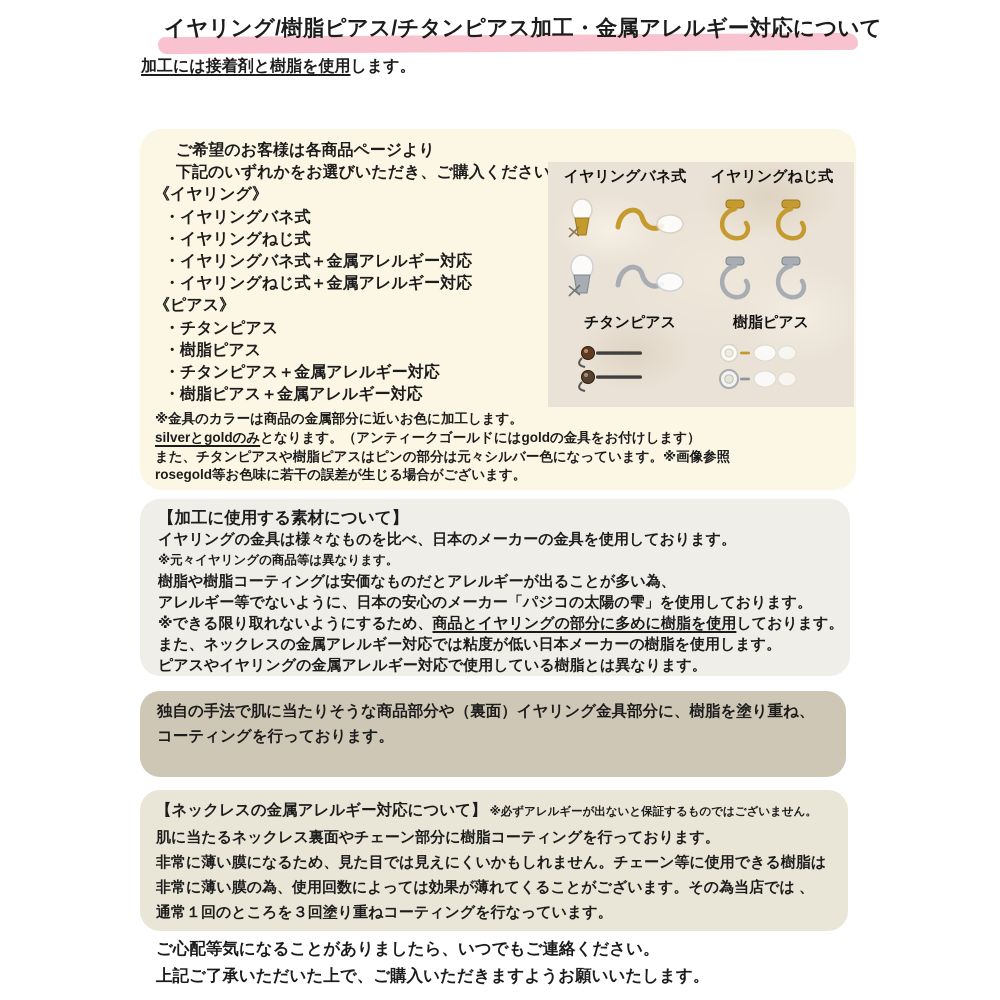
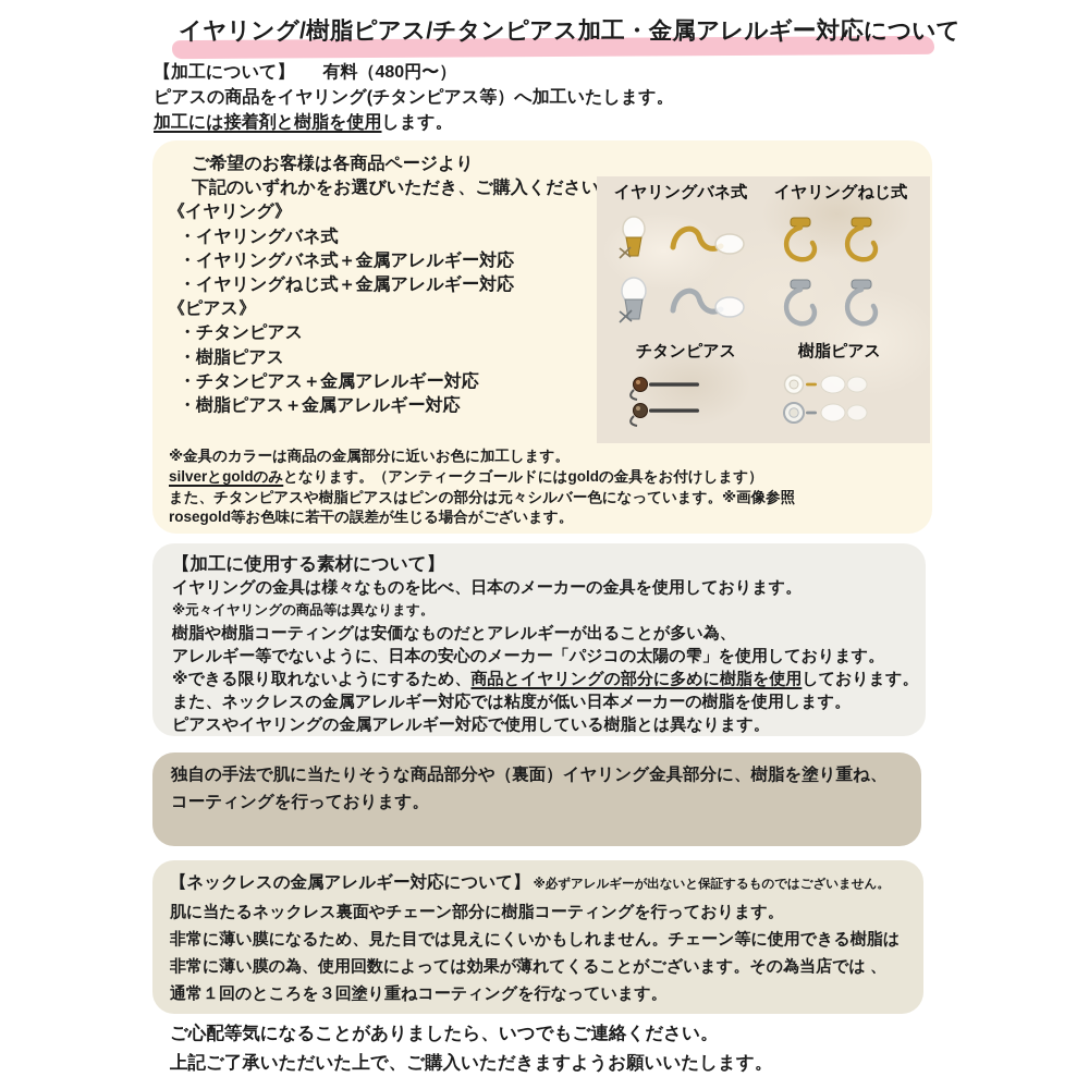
  イヤリング/樹脂ピアス/チタンピアス加工・金属アレルギー対応について
+ 【加工について】 有料（480円〜）
+ ピアスの商品をイヤリング(チタンピアス等）へ加工いたします。
  加工には接着剤と樹脂を使用します。
  ご希望のお客様は各商品ページより
  下記のいずれかをお選びいただき、ご購入ください
  《イヤリング》
  ・イヤリングバネ式
- ・イヤリングねじ式
  ・イヤリングバネ式＋金属アレルギー対応
  ・イヤリングねじ式＋金属アレルギー対応
  《ピアス》
  ・チタンピアス
  ・樹脂ピアス
  ・チタンピアス＋金属アレルギー対応
  ・樹脂ピアス＋金属アレルギー対応
  イヤリングバネ式
  イヤリングねじ式
  チタンピアス
  樹脂ピアス
  ※金具のカラーは商品の金属部分に近いお色に加工します。
  silverとgoldのみとなります。（アンティークゴールドにはgoldの金具をお付けします）
  また、チタンピアスや樹脂ピアスはピンの部分は元々シルバー色になっています。※画像参照
  rosegold等お色味に若干の誤差が生じる場合がございます。
  【加工に使用する素材について】
  イヤリングの金具は様々なものを比べ、日本のメーカーの金具を使用しております。
  ※元々イヤリングの商品等は異なります。
  樹脂や樹脂コーティングは安価なものだとアレルギーが出ることが多い為、
  アレルギー等でないように、日本の安心のメーカー「パジコの太陽の雫」を使用しております。
  ※できる限り取れないようにするため、商品とイヤリングの部分に多めに樹脂を使用しております。
  また、ネックレスの金属アレルギー対応では粘度が低い日本メーカーの樹脂を使用します。
  ピアスやイヤリングの金属アレルギー対応で使用している樹脂とは異なります。
  独自の手法で肌に当たりそうな商品部分や（裏面）イヤリング金具部分に、樹脂を塗り重ね、
  コーティングを行っております。
  【ネックレスの金属アレルギー対応について】 ※必ずアレルギーが出ないと保証するものではございません。
  肌に当たるネックレス裏面やチェーン部分に樹脂コーティングを行っております。
  非常に薄い膜になるため、見た目では見えにくいかもしれません。チェーン等に使用できる樹脂は
  非常に薄い膜の為、使用回数によっては効果が薄れてくることがございます。その為当店では 、
  通常１回のところを３回塗り重ねコーティングを行なっています。
  ご心配等気になることがありましたら、いつでもご連絡ください。
  上記ご了承いただいた上で、ご購入いただきますようお願いいたします。
